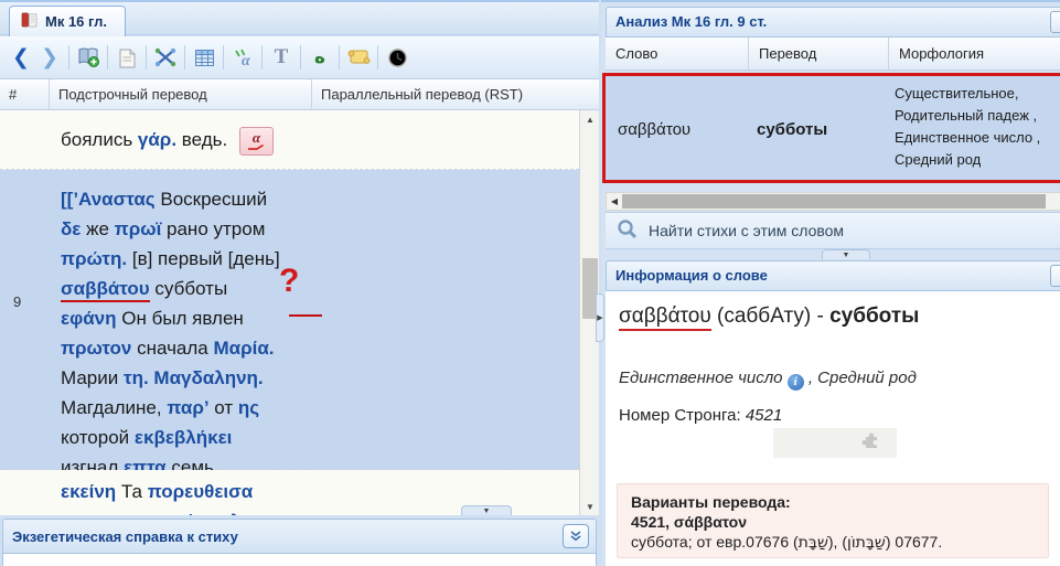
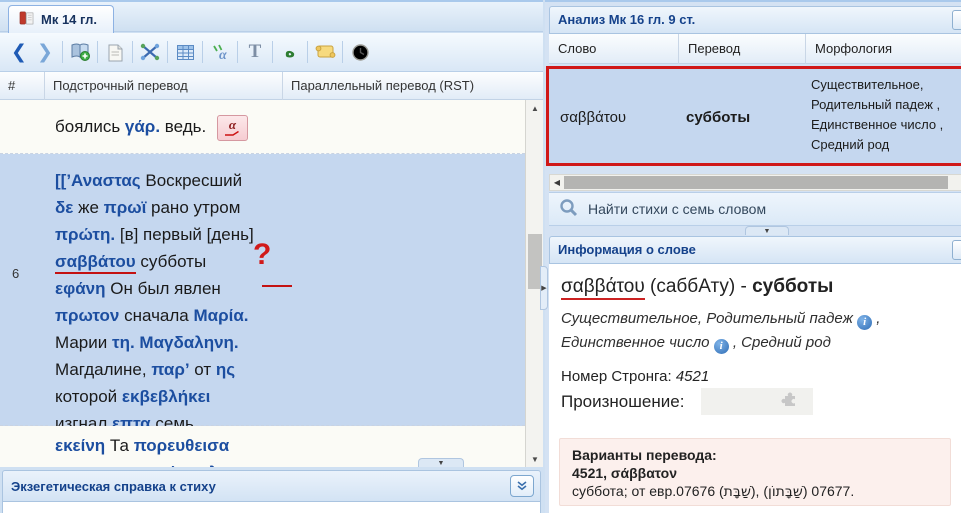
- Мк 16 гл.
+ Мк 14 гл.
  ❮
  ❯
  α
  T
  ه
  #
  Подстрочный перевод
  Параллельный перевод (RST)
  боялись γάρ. ведь.
  α
- 9
+ 6
  [[’Αναστας Воскресший δε же πρωϊ рано утром πρώτη. [в] первый [день] σαββάτου субботы εφάνη Он был явлен πρωτον сначала Μαρία. Марии τη. Μαγδαληνη. Магдалине, παρ’ от ης которой εκβεβλήκει изгнал επτα семь
  ?
  ▲
  ▼
  Экзегетическая справка к стиху
  Анализ Мк 16 гл. 9 ст.
  Слово
  Перевод
  Морфология
  σαββάτου
  субботы
  Существительное,
  Родительный падеж ,
  Единственное число ,
  Средний род
  ◀
- Найти стихи с этим словом
+ Найти стихи с семь словом
  Информация о слове
  σαββάτου (саббАту) - субботы
+ Существительное, Родительный падеж i ,
  Единственное число i , Средний род
  Номер Стронга: 4521
+ Произношение:
  Варианты перевода:
  4521, σάββατον
  суббота; от евр.07676 ( שַׁבָּת ), 07677 (שַׁבָּתוֹן).
